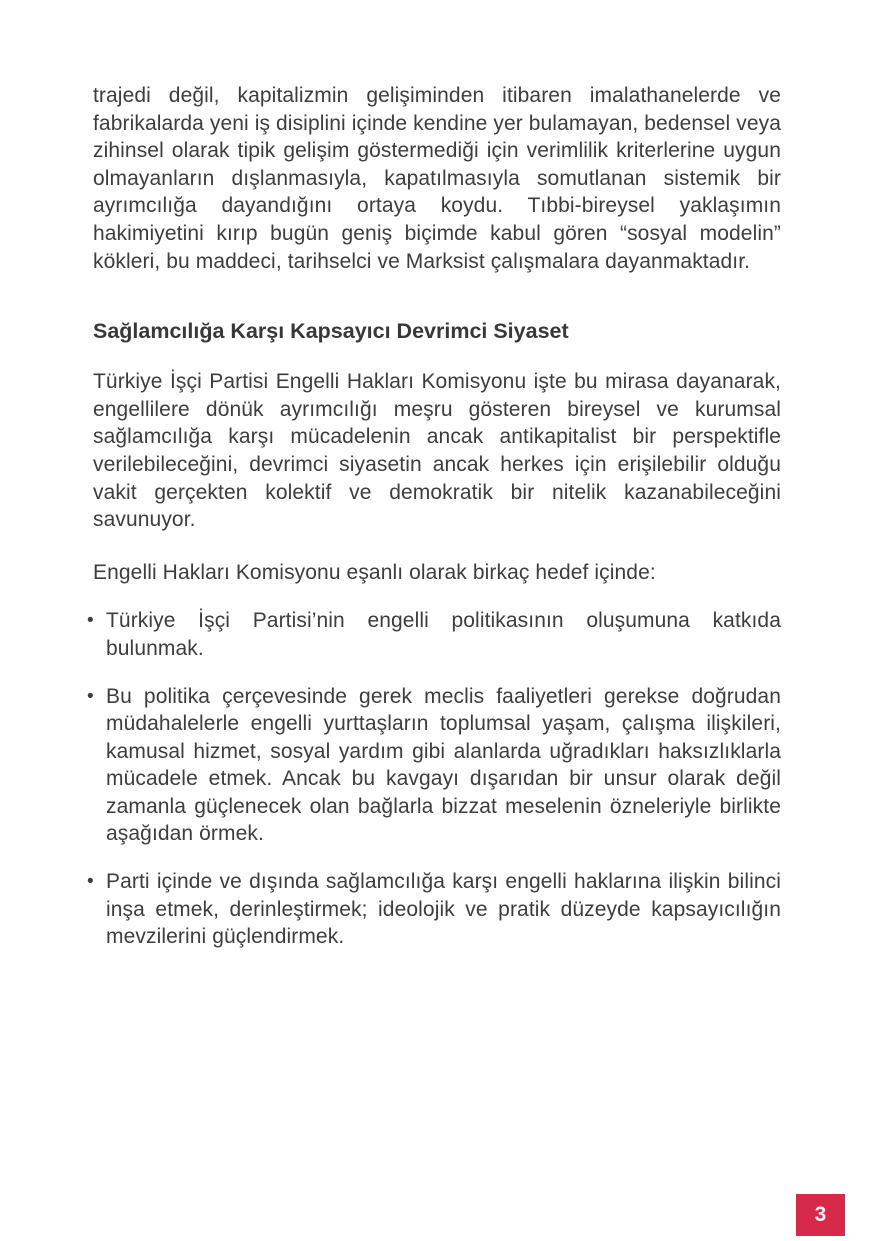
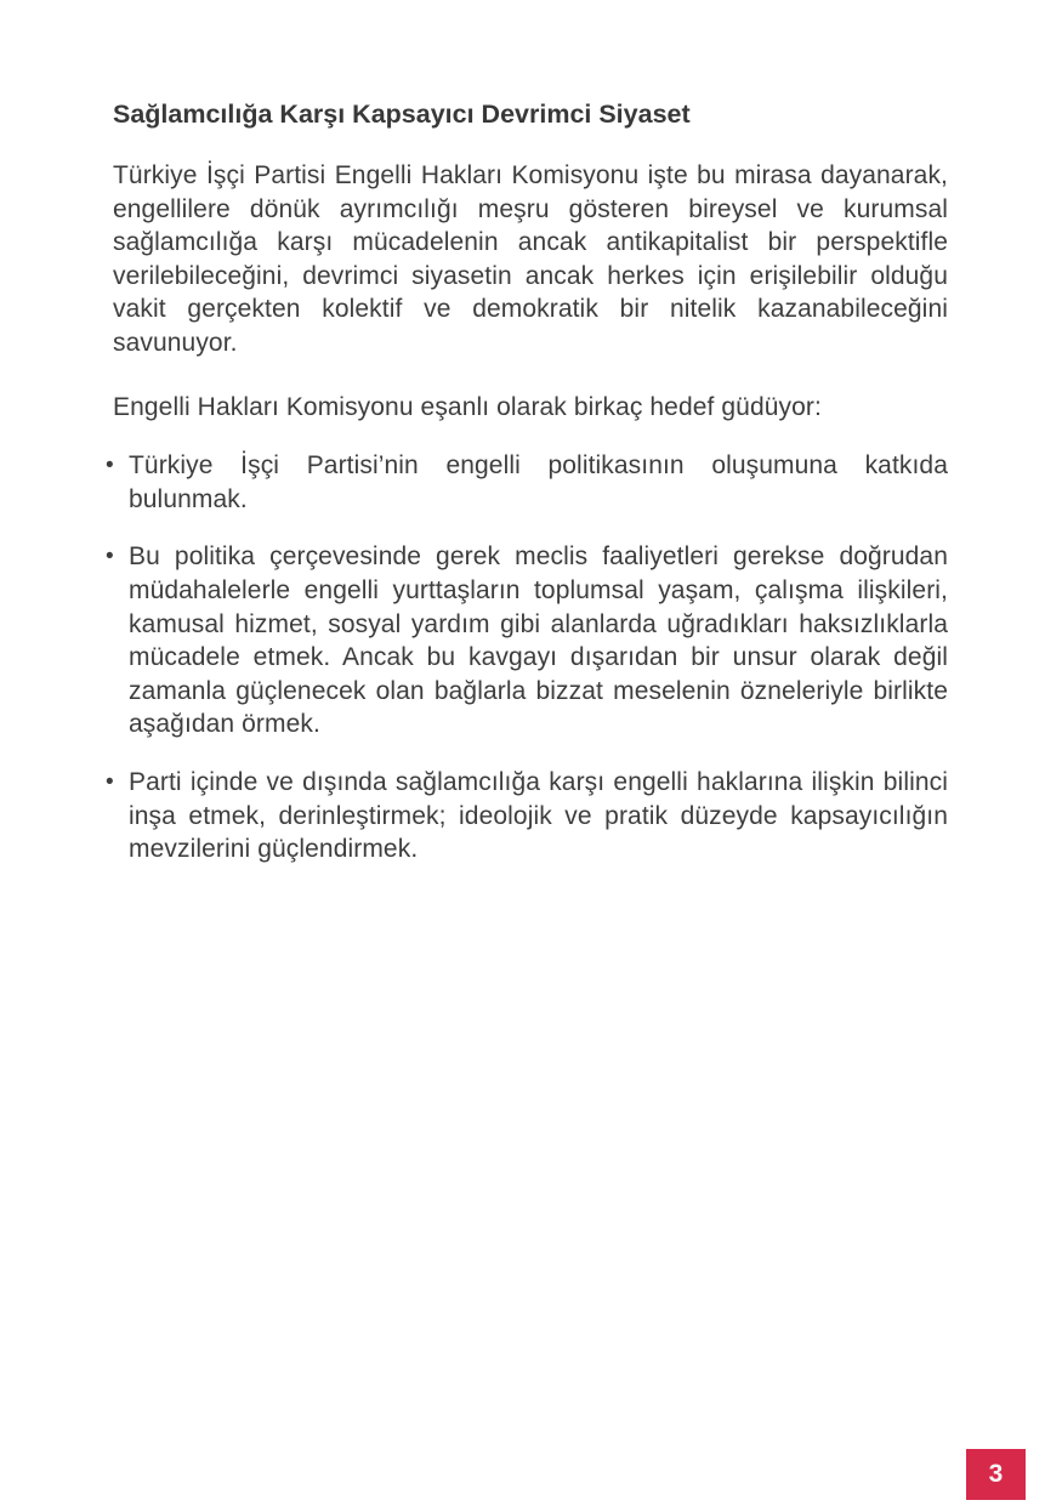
- trajedi değil, kapitalizmin gelişiminden itibaren imalathanelerde ve fabrikalarda yeni iş disiplini içinde kendine yer bulamayan, bedensel veya zihinsel olarak tipik gelişim göstermediği için verimlilik kriterlerine uygun olmayanların dışlanmasıyla, kapatılmasıyla somutlanan sistemik bir ayrımcılığa dayandığını ortaya koydu. Tıbbi-bireysel yaklaşımın hakimiyetini kırıp bugün geniş biçimde kabul gören “sosyal modelin” kökleri, bu maddeci, tarihselci ve Marksist çalışmalara dayanmaktadır.
  Sağlamcılığa Karşı Kapsayıcı Devrimci Siyaset
  Türkiye İşçi Partisi Engelli Hakları Komisyonu işte bu mirasa dayanarak, engellilere dönük ayrımcılığı meşru gösteren bireysel ve kurumsal sağlamcılığa karşı mücadelenin ancak antikapitalist bir perspektifle verilebileceğini, devrimci siyasetin ancak herkes için erişilebilir olduğu vakit gerçekten kolektif ve demokratik bir nitelik kazanabileceğini savunuyor.
- Engelli Hakları Komisyonu eşanlı olarak birkaç hedef içinde:
+ Engelli Hakları Komisyonu eşanlı olarak birkaç hedef güdüyor:
  •
  Türkiye İşçi Partisi’nin engelli politikasının oluşumuna katkıda bulunmak.
  •
  Bu politika çerçevesinde gerek meclis faaliyetleri gerekse doğrudan müdahalelerle engelli yurttaşların toplumsal yaşam, çalışma ilişkileri, kamusal hizmet, sosyal yardım gibi alanlarda uğradıkları haksızlıklarla mücadele etmek. Ancak bu kavgayı dışarıdan bir unsur olarak değil zamanla güçlenecek olan bağlarla bizzat meselenin özneleriyle birlikte aşağıdan örmek.
  •
  Parti içinde ve dışında sağlamcılığa karşı engelli haklarına ilişkin bilinci inşa etmek, derinleştirmek; ideolojik ve pratik düzeyde kapsayıcılığın mevzilerini güçlendirmek.
  3
